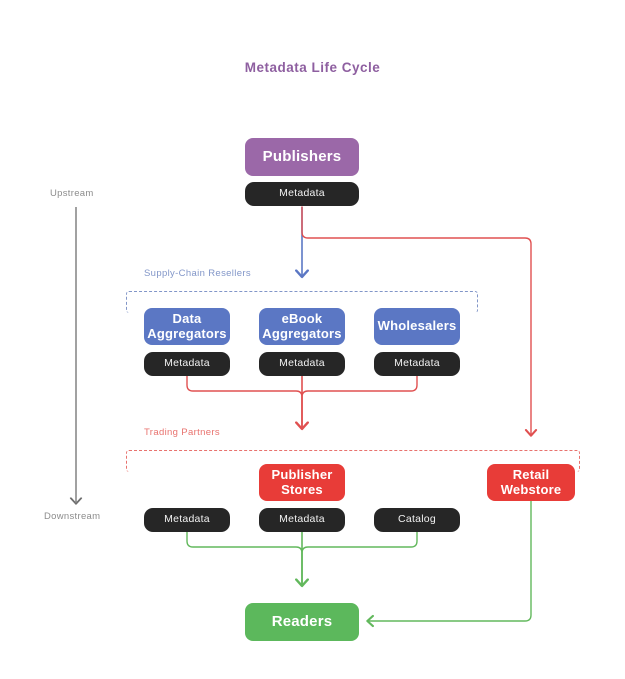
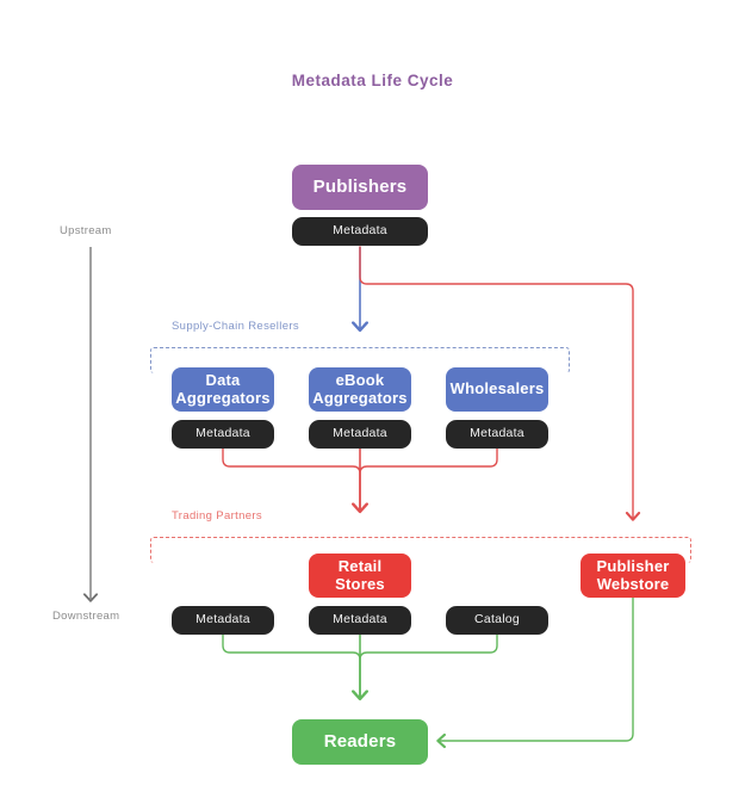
  Metadata Life Cycle
  Upstream
  Downstream
  Supply-Chain Resellers
  Trading Partners
  Publishers
  Metadata
  Data
  Aggregators
  Metadata
  eBook
  Aggregators
  Metadata
  Wholesalers
  Metadata
  Metadata
- Publisher
+ Retail
  Stores
  Metadata
  Catalog
- Retail
+ Publisher
  Webstore
  Readers
